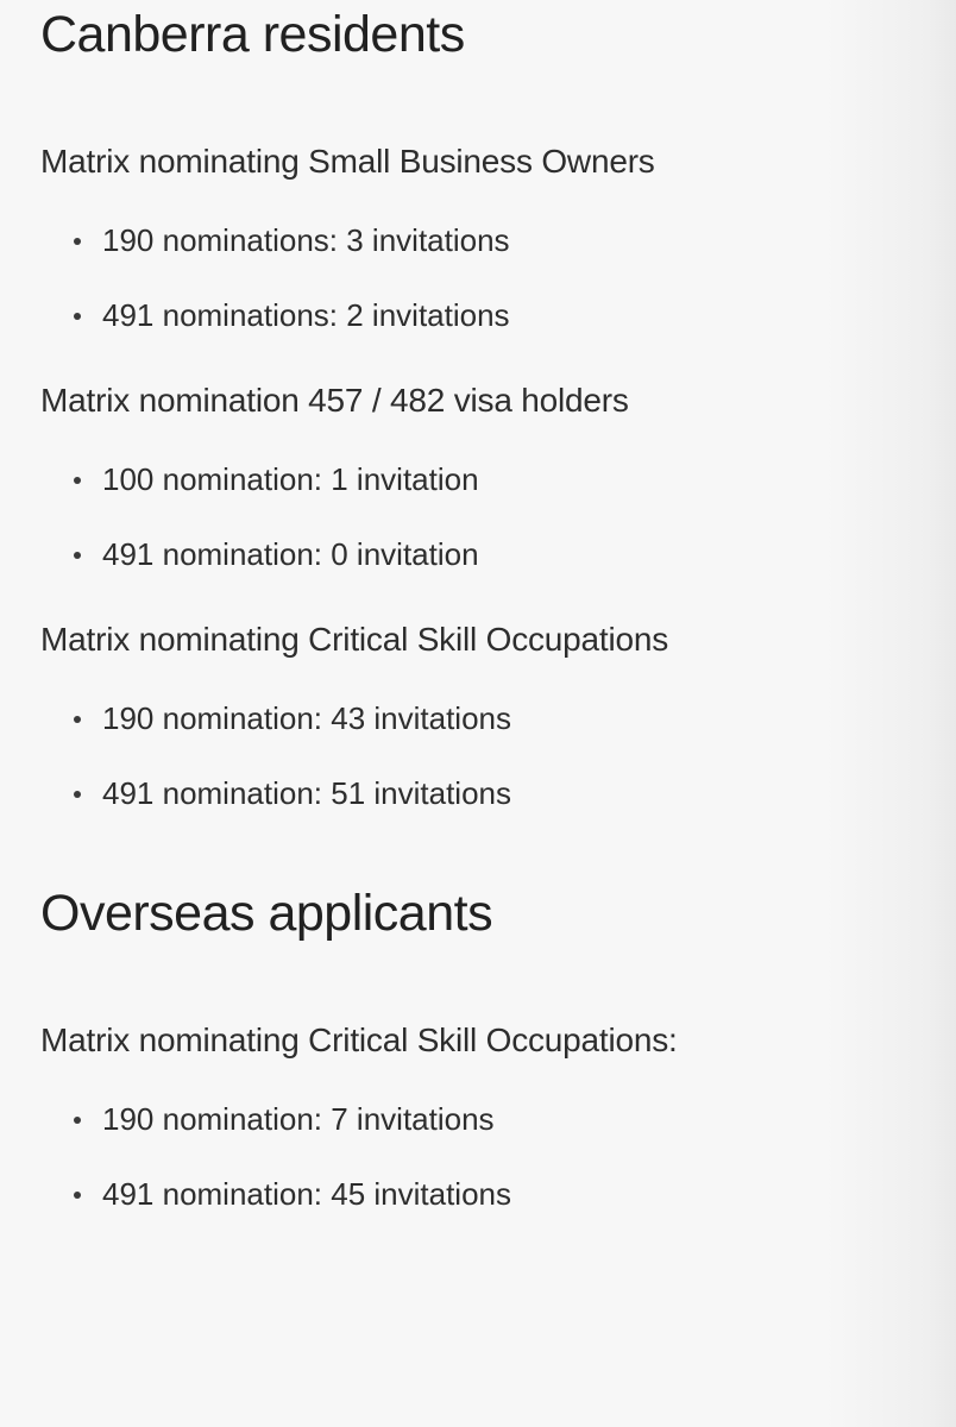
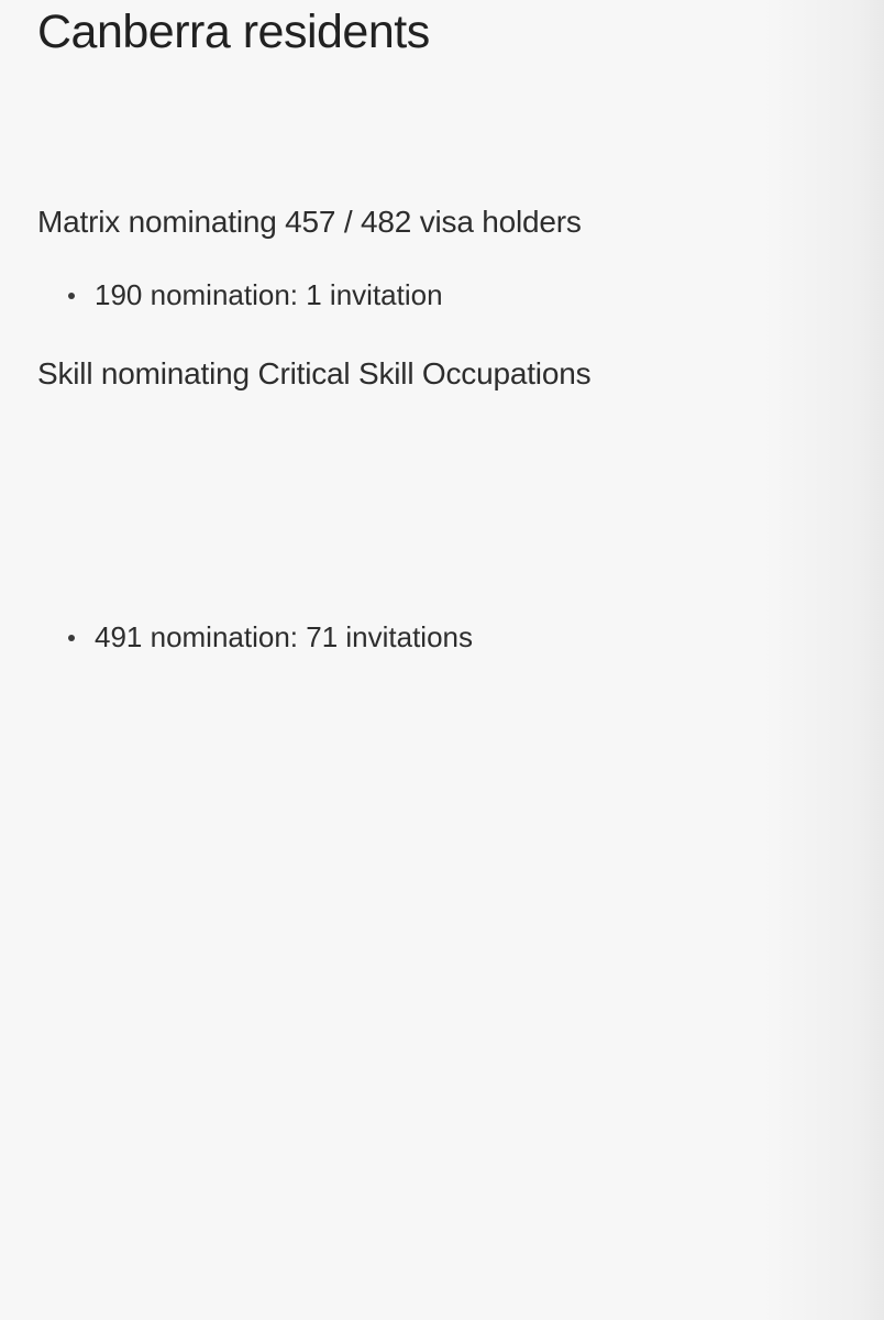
  Canberra residents
- Matrix nominating Small Business Owners
- 190 nominations: 3 invitations
- 491 nominations: 2 invitations
- Matrix nomination 457 / 482 visa holders
+ Matrix nominating 457 / 482 visa holders
- 100 nomination: 1 invitation
+ 190 nomination: 1 invitation
- 491 nomination: 0 invitation
- Matrix nominating Critical Skill Occupations
+ Skill nominating Critical Skill Occupations
- 190 nomination: 43 invitations
- 491 nomination: 51 invitations
- Overseas applicants
- Matrix nominating Critical Skill Occupations:
- 190 nomination: 7 invitations
- 491 nomination: 45 invitations
+ 491 nomination: 71 invitations
